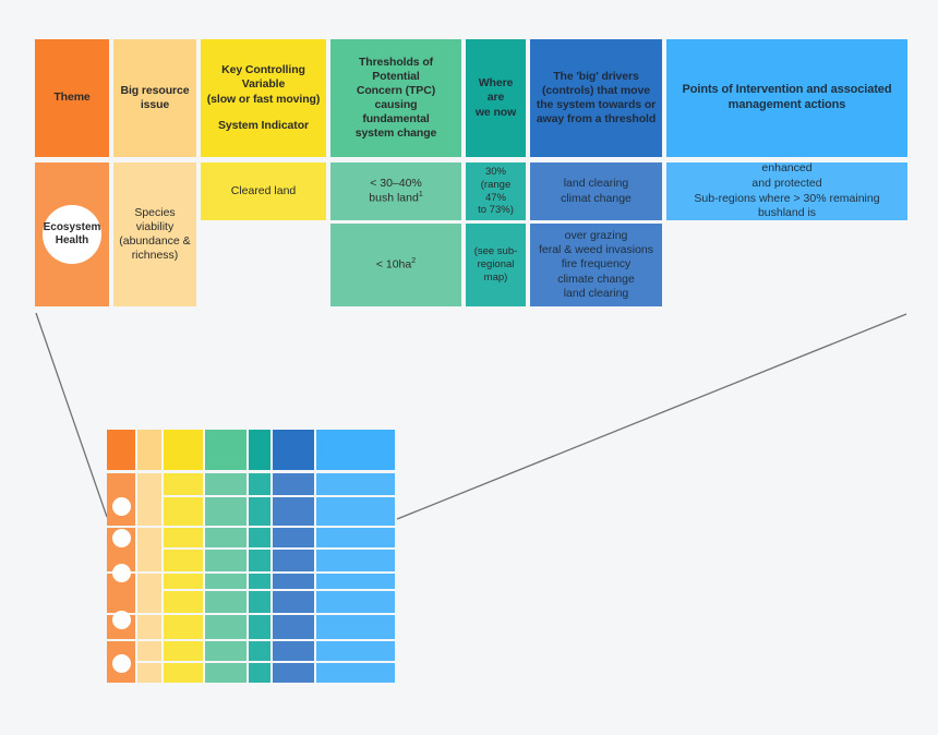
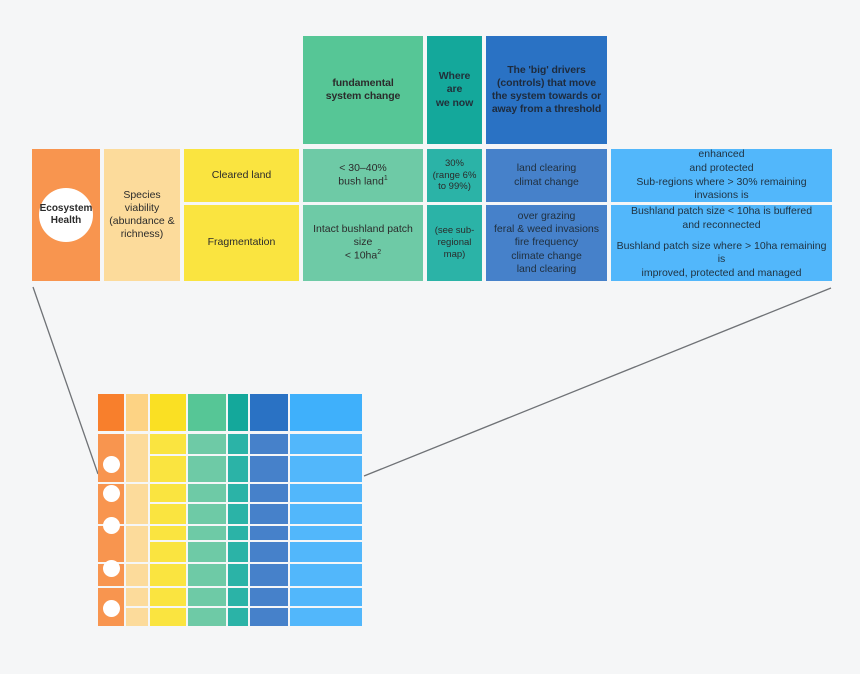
- Theme
- Big resource
- issue
- Key Controlling
- Variable
- (slow or fast moving)
- System Indicator
- Thresholds of Potential
- Concern (TPC) causing
  fundamental
  system change
  Where are
  we now
  The 'big' drivers
  (controls) that move
  the system towards or
  away from a threshold
- Points of Intervention and associated
- management actions
  Ecosystem
  Health
  Species viability
  (abundance &
  richness)
  Cleared land
  < 30–40%
  bush land
  30%
- (range 47%
+ (range 6%
- to 73%)
+ to 99%)
  land clearing
  climat change
  and protected
- Sub-regions where > 30% remaining bushland is
+ Sub-regions where > 30% remaining invasions is
+ Fragmentation
+ Intact bushland patch size
  < 10ha
  (see sub-
  regional map)
  over grazing
  feral & weed invasions
  fire frequency
  climate change
  land clearing
+ Bushland patch size < 10ha is buffered
+ and reconnected
+ Bushland patch size where > 10ha remaining is
+ improved, protected and managed
